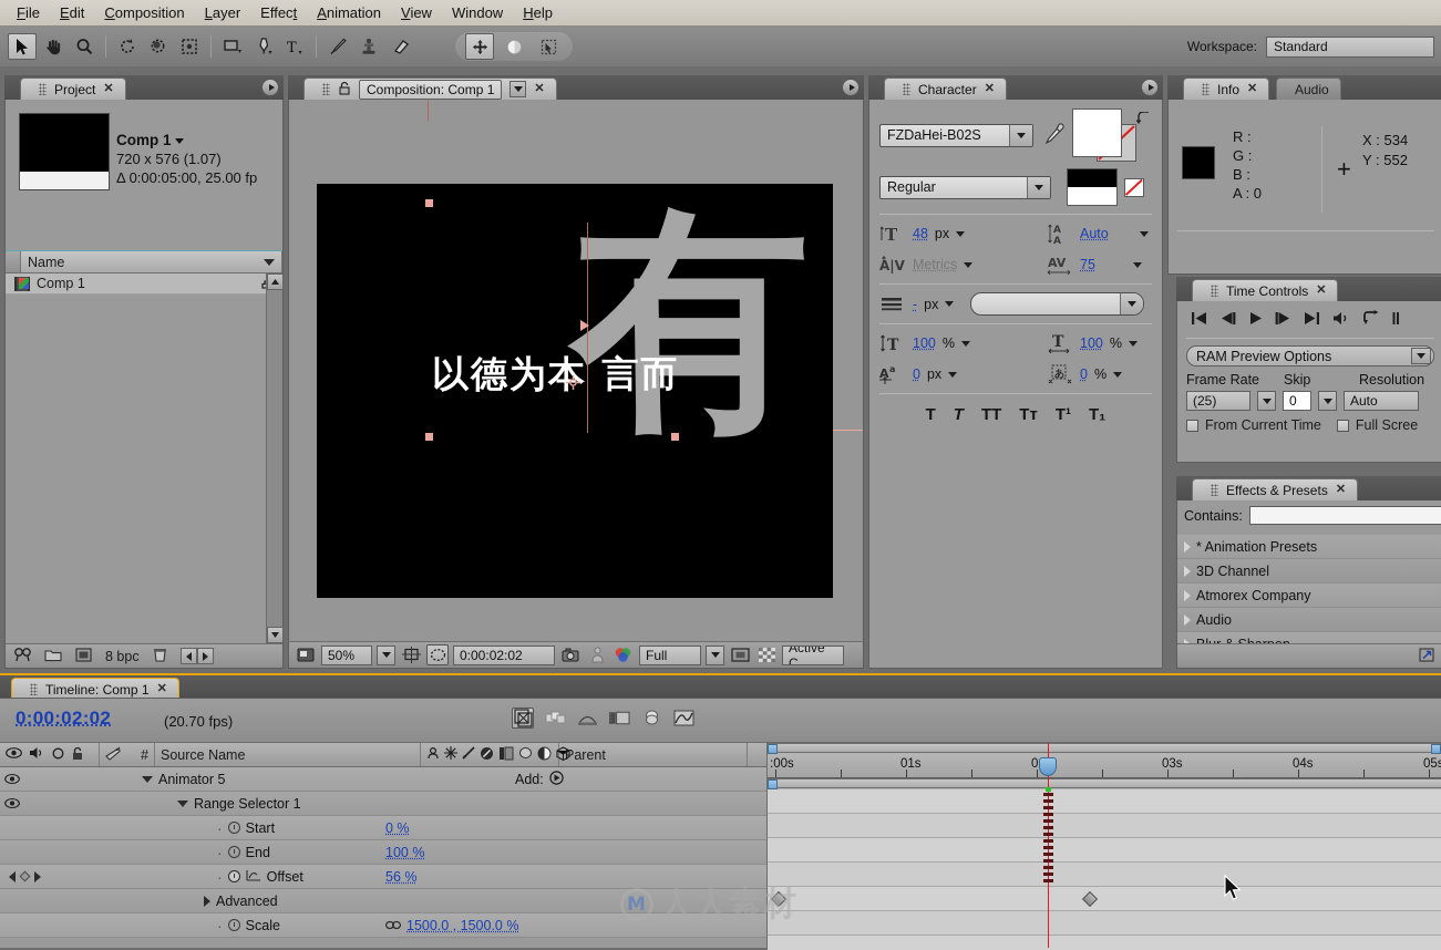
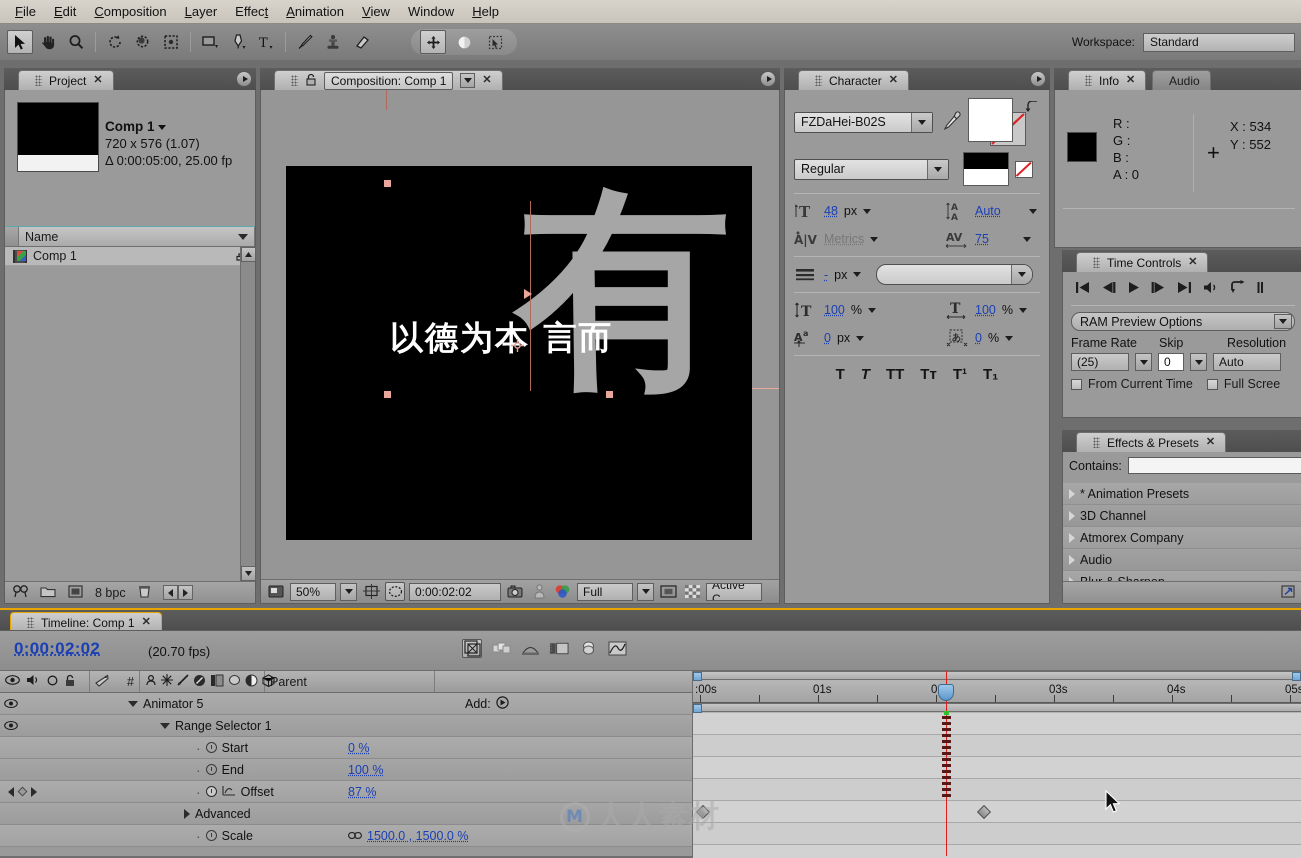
  File
  Edit
  Composition
  Layer
  Effect
  Animation
  View
  Window
  Help
  T
  Workspace:
  Standard
  Project
  ✕
  Comp 1
  720 x 576 (1.07)
  Δ 0:00:05:00, 25.00 fp
  Name
  Comp 1
  8 bpc
  Composition: Comp 1
  ✕
  有
  以德为本 言而
  50%
  0:00:02:02
  Full
  Active C
  Character
  ✕
  FZDaHei-B02S
  Regular
  T
  48
  px
  A
  A
  Auto
  A|V
  Metrics
  AV
  75
  -
  px
  T
  100
  %
  T
  100
  %
  A
  a
  0
  px
  あ
  0
  %
  T
  T
  TT
  Tᴛ
  T¹
  T₁
  Info
  ✕
  Audio
  R :
  G :
  B :
  A : 0
  +
  X : 534
  Y : 552
  Time Controls
  ✕
  RAM Preview Options
  Frame Rate
  Skip
  Resolution
  (25)
  0
  Auto
  From Current Time
  Full Scree
  Effects & Presets
  ✕
  Contains:
  * Animation Presets
  3D Channel
  Atmorex Company
  Audio
  Timeline: Comp 1
  ✕
  0:00:02:02
  (20.70 fps)
  #
- Source Name
  Parent
  Animator 5
  Add:
  Range Selector 1
  ·
  Start
  0 %
  ·
  End
  100 %
  ·
  Offset
- 56 %
+ 87 %
  Advanced
  ·
  Scale
  1500.0 , 1500.0 %
  :00s
  01s
  03s
  04s
  M
  人人素材
